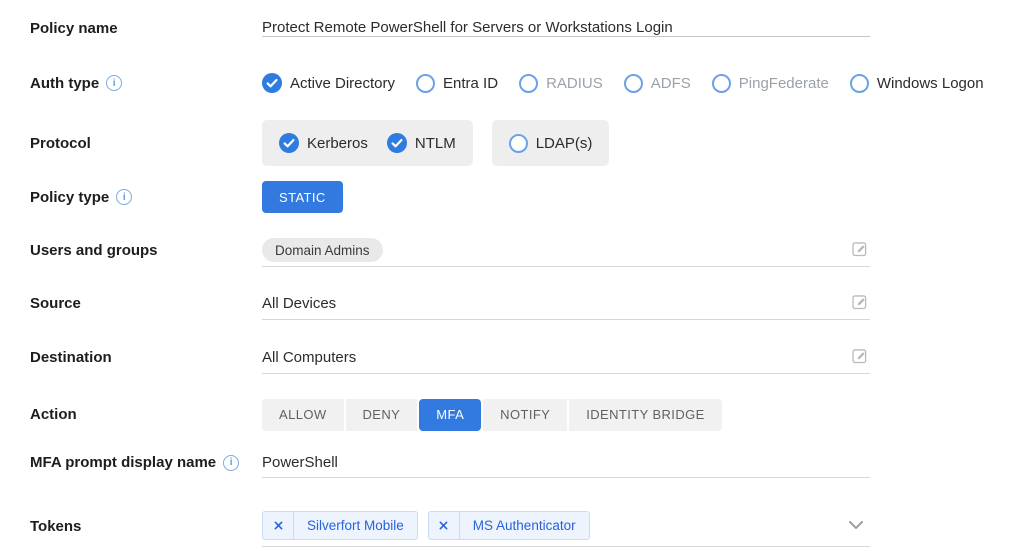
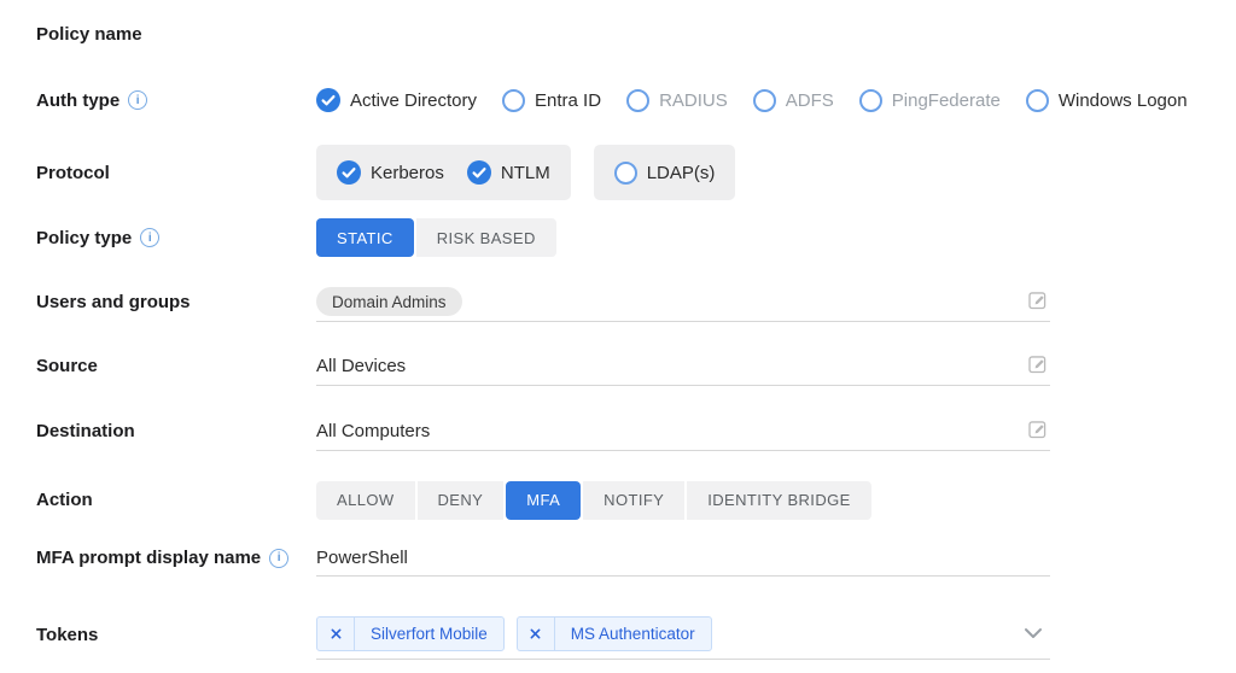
  Policy name
- Protect Remote PowerShell for Servers or Workstations Login
  Auth type
  Active Directory
  Entra ID
  RADIUS
  ADFS
  PingFederate
  Windows Logon
  Protocol
  Kerberos
  NTLM
  LDAP(s)
  Policy type
  STATIC
+ RISK BASED
  Users and groups
  Domain Admins
  Source
  All Devices
  Destination
  All Computers
  Action
  ALLOW
  DENY
  MFA
  NOTIFY
  IDENTITY BRIDGE
  MFA prompt display name
  PowerShell
  Tokens
  Silverfort Mobile
  MS Authenticator
